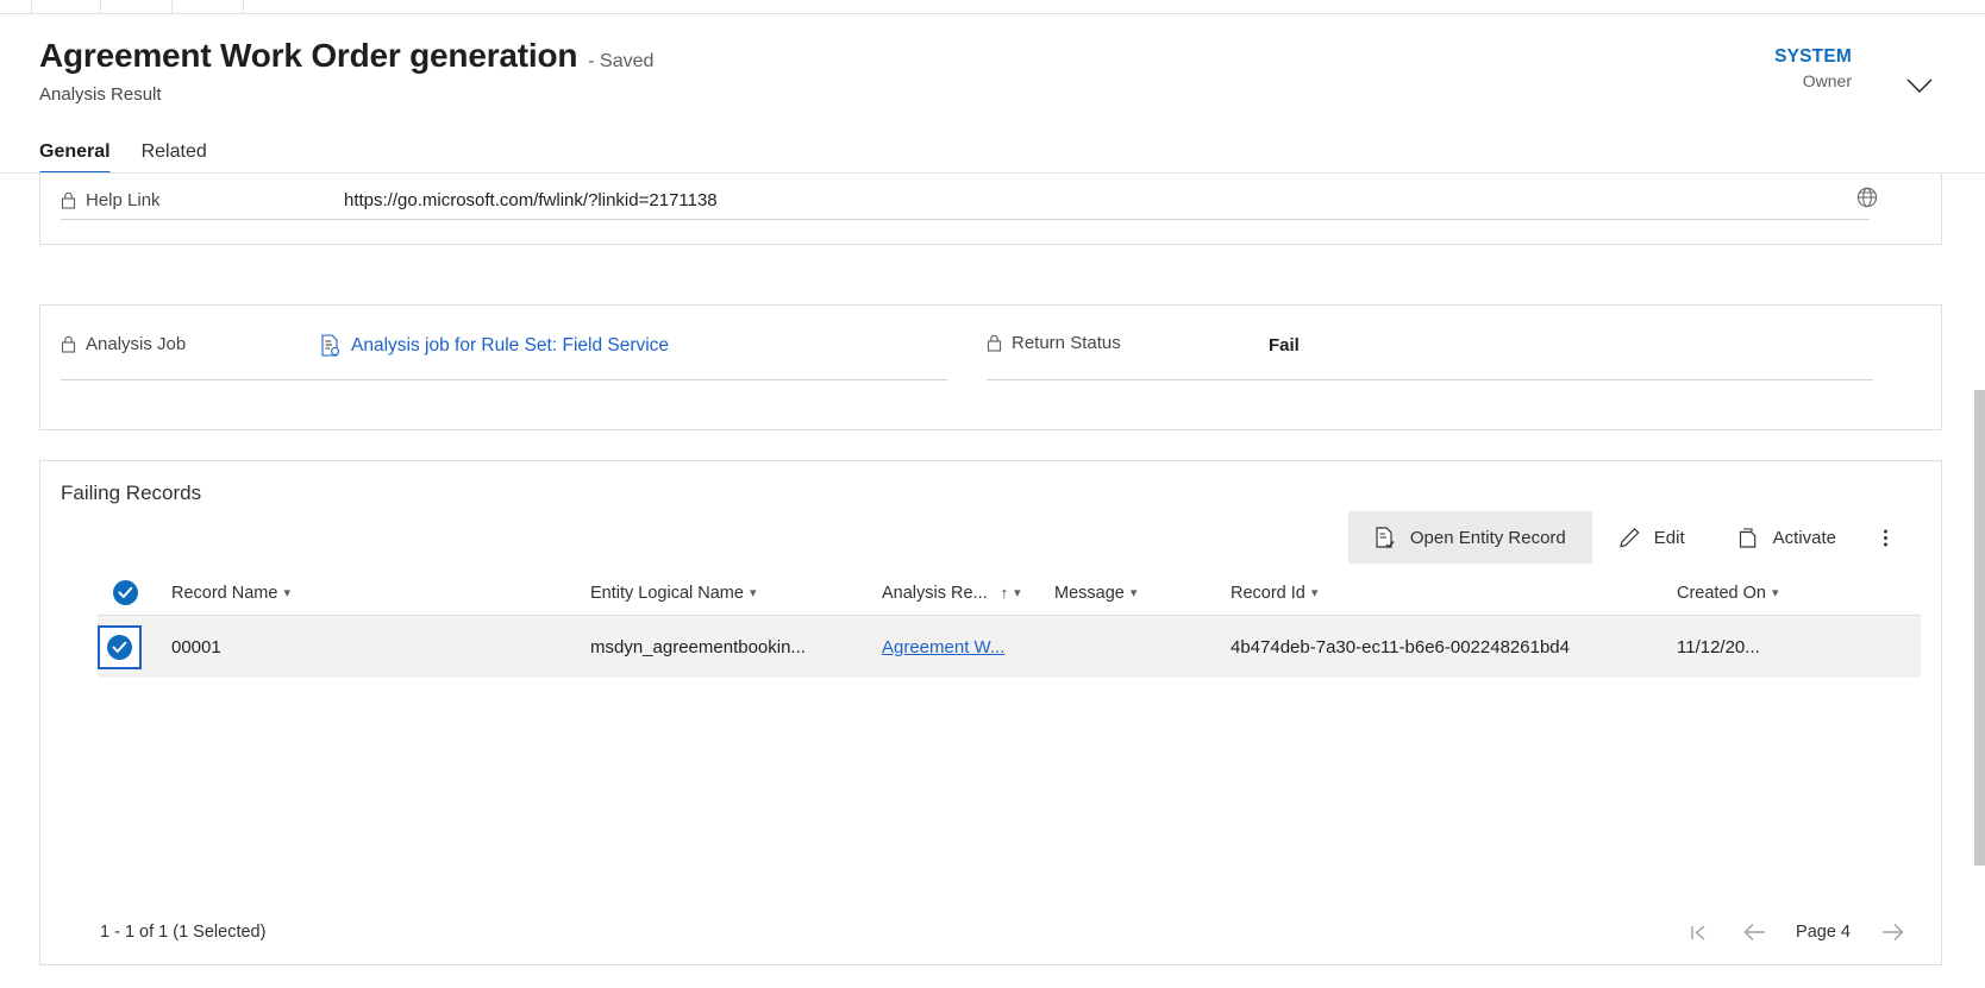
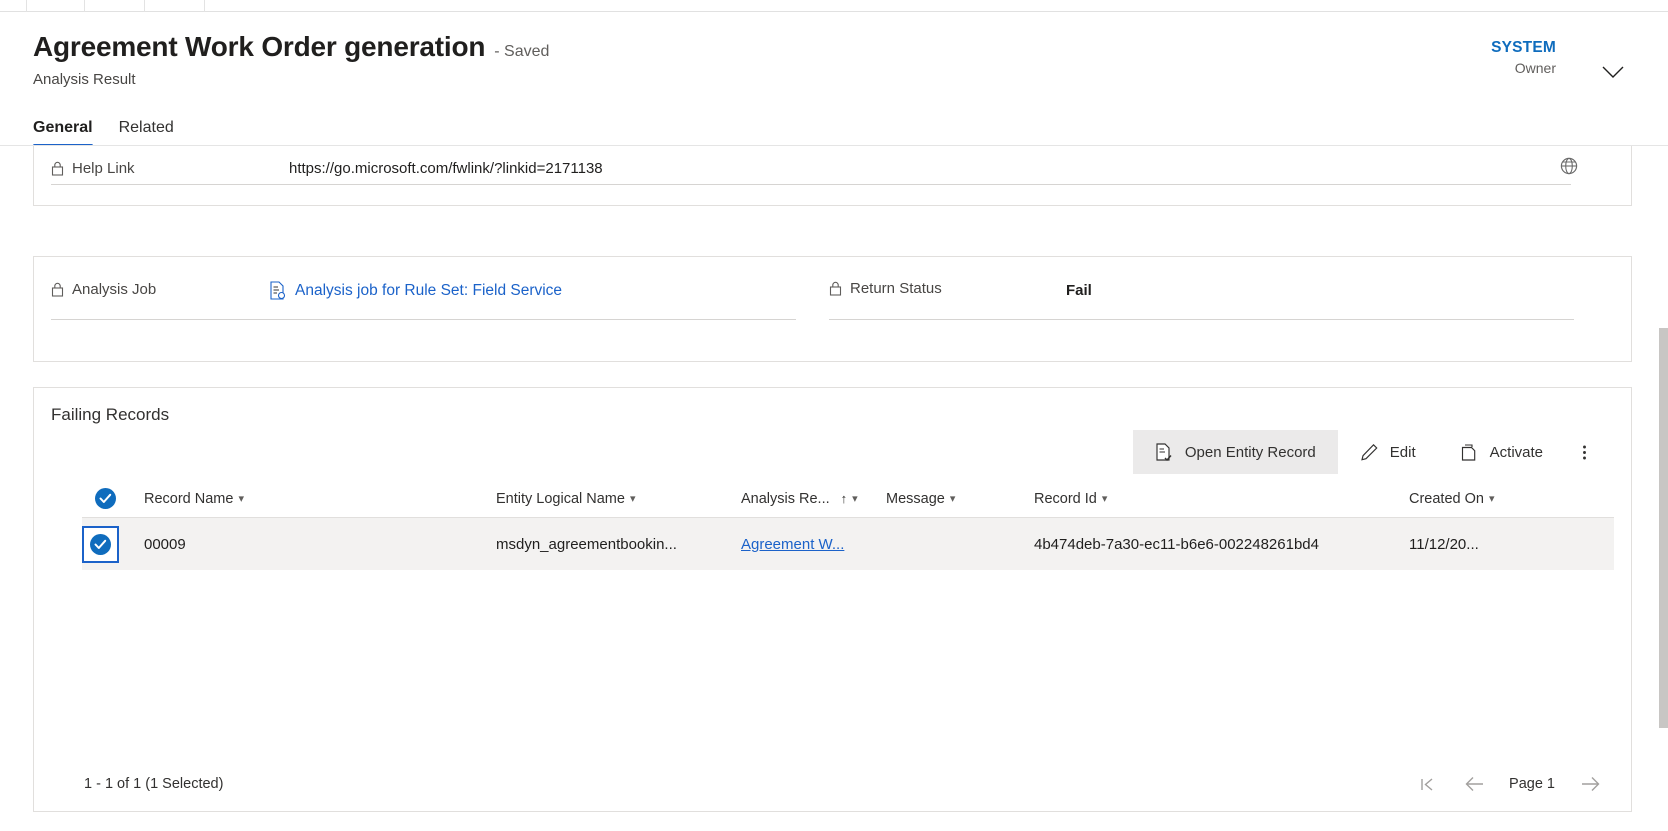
  Agreement Work Order generation
  - Saved
  Analysis Result
  SYSTEM
  Owner
  General
  Related
  Help Link
  https://go.microsoft.com/fwlink/?linkid=2171138
  Analysis Job
  Analysis job for Rule Set: Field Service
  Return Status
  Fail
  Failing Records
  Open Entity Record
  Edit
  Activate
  Record Name
  ▾
  Entity Logical Name
  ▾
  Analysis Re...
  ↑
  ▾
  Message
  ▾
  Record Id
  ▾
  Created On
  ▾
- 00001
+ 00009
  msdyn_agreementbookin...
  Agreement W...
  4b474deb-7a30-ec11-b6e6-002248261bd4
  11/12/20...
  1 - 1 of 1 (1 Selected)
- Page 4
+ Page 1
